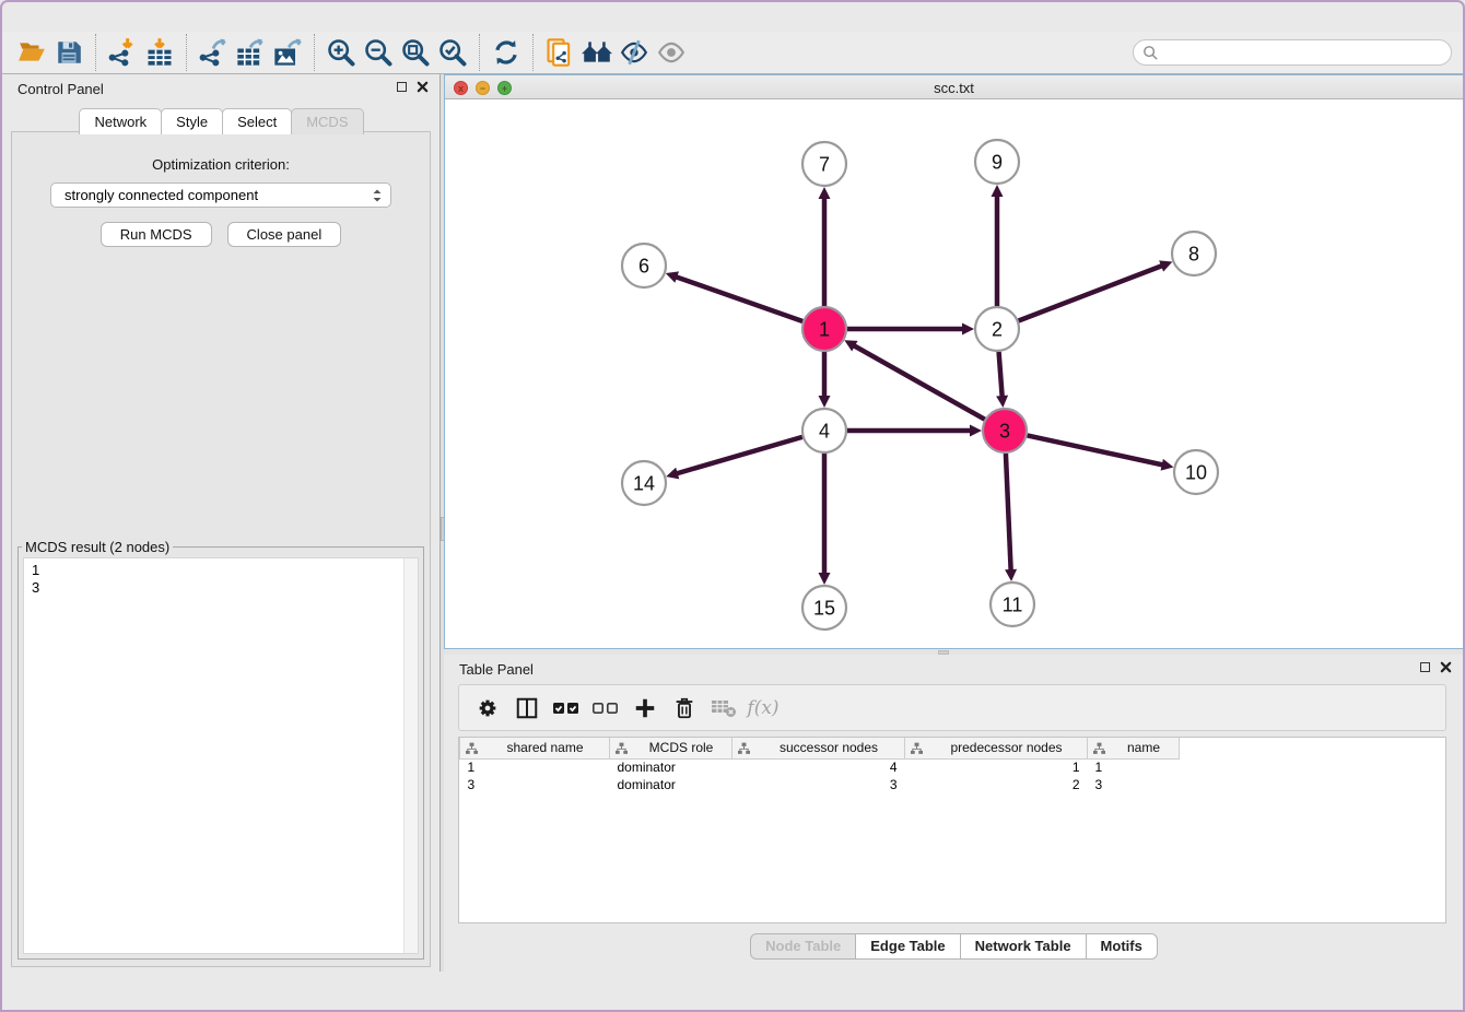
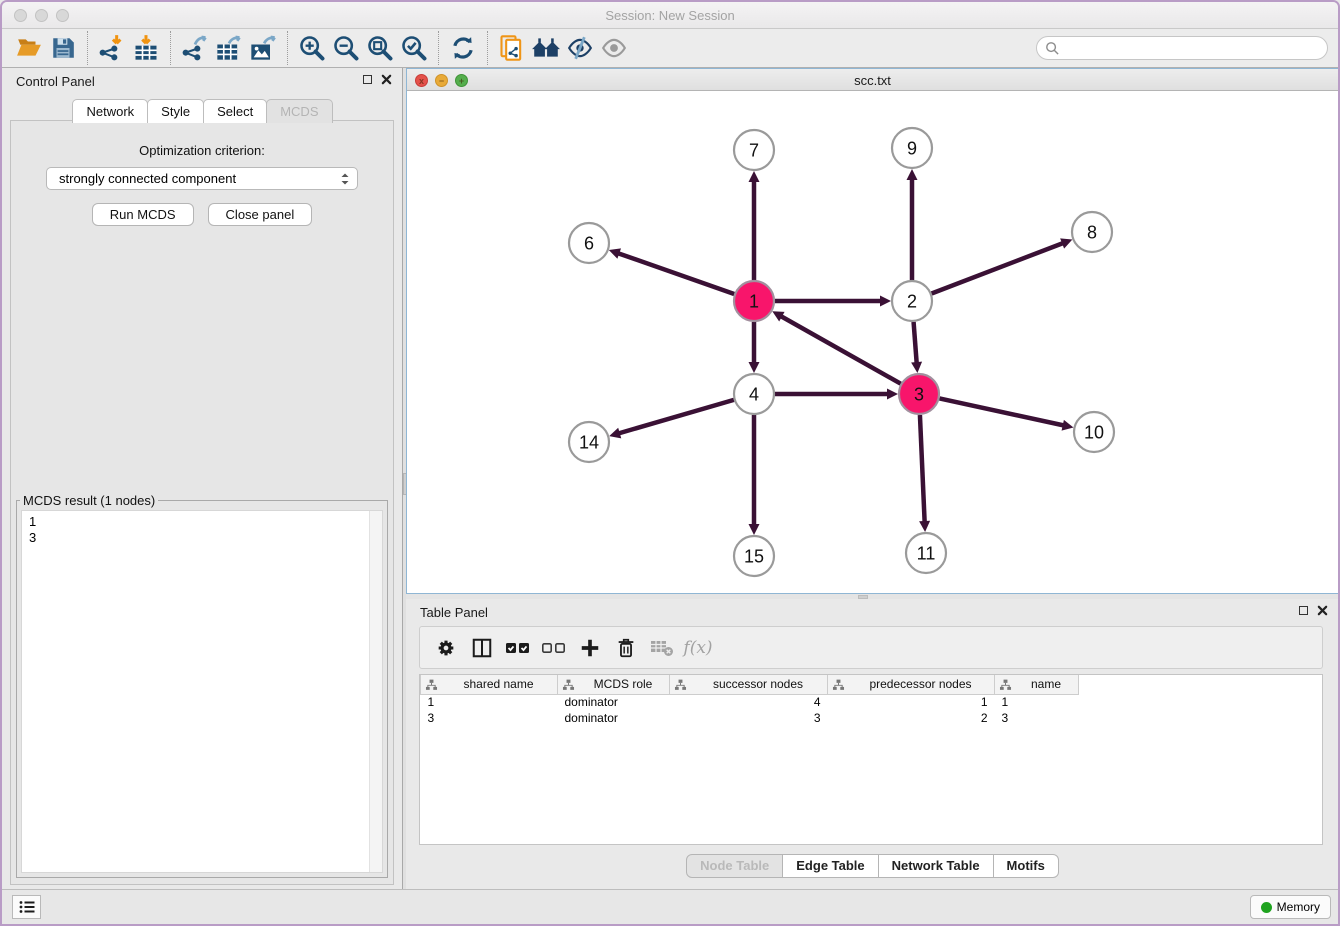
+ Session: New Session
  Control Panel
  Network
  Style
  Select
  MCDS
  Optimization criterion:
  strongly connected component
  Run MCDS
  Close panel
- MCDS result (2 nodes)
+ MCDS result (1 nodes)
  1
  3
  x
  −
  +
  scc.txt
  7
  9
  6
  8
  1
  2
  4
  3
  14
  10
  15
  11
  Table Panel
  f(x)
  shared name	MCDS role	successor nodes	predecessor nodes	name
  1	dominator	4	1	1
  3	dominator	3	2	3
  Node Table
  Edge Table
  Network Table
  Motifs
+ Memory
